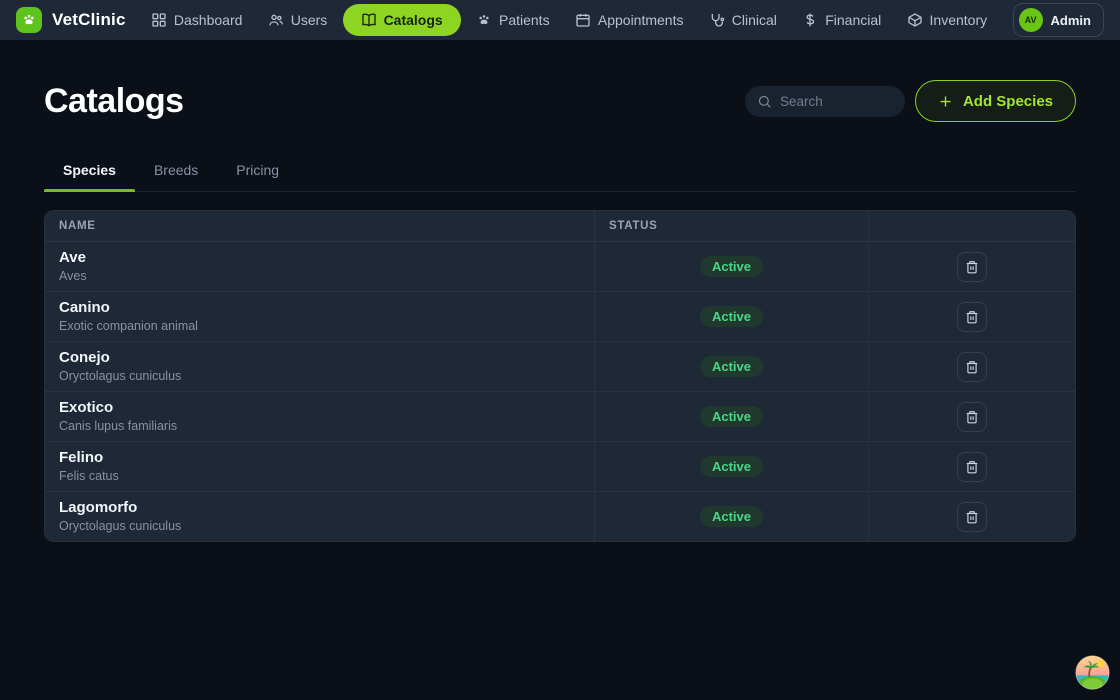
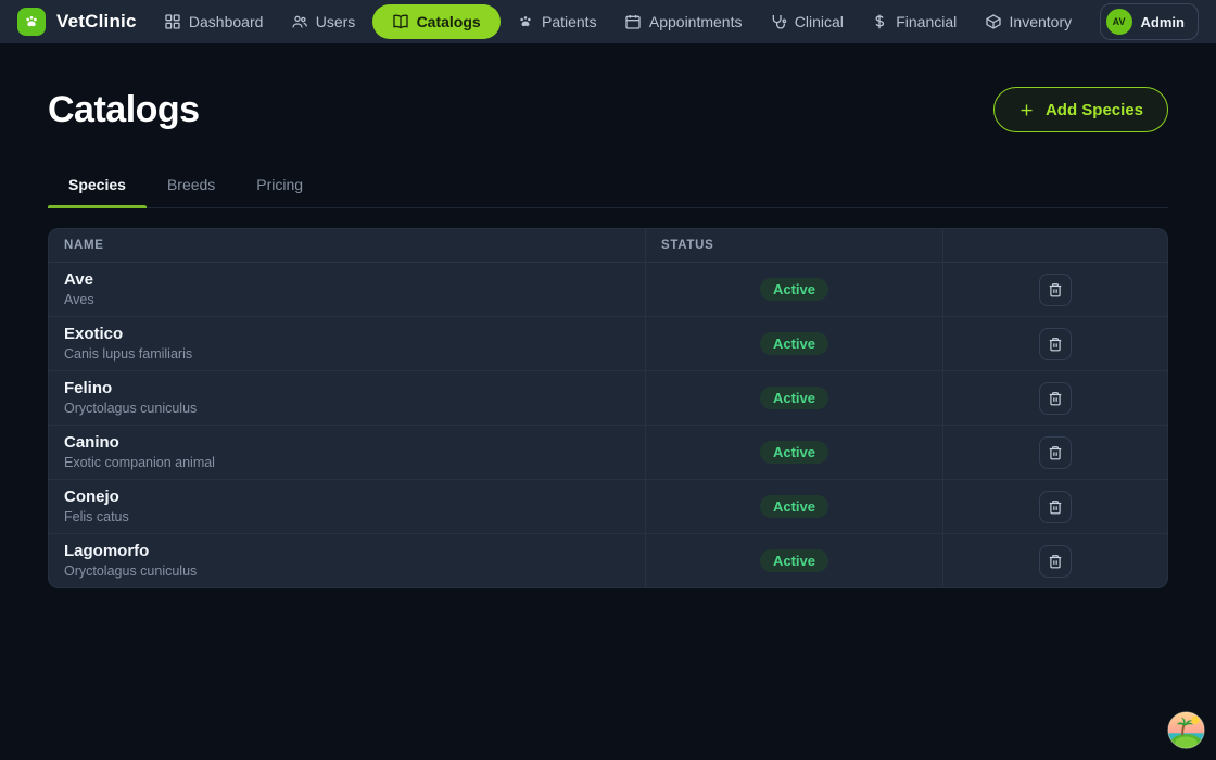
  VetClinic
  Dashboard
  Users
  Catalogs
  Patients
  Appointments
  Clinical
  Financial
  Inventory
  AV
  Admin
  Catalogs
- Search
  Add Species
  Species
  Breeds
  Pricing
  NAME
  STATUS
  Ave
  Aves
  Active
- Canino
+ Exotico
- Exotic companion animal
+ Canis lupus familiaris
  Active
- Conejo
+ Felino
  Oryctolagus cuniculus
  Active
- Exotico
+ Canino
- Canis lupus familiaris
+ Exotic companion animal
  Active
- Felino
+ Conejo
  Felis catus
  Active
  Lagomorfo
  Oryctolagus cuniculus
  Active
